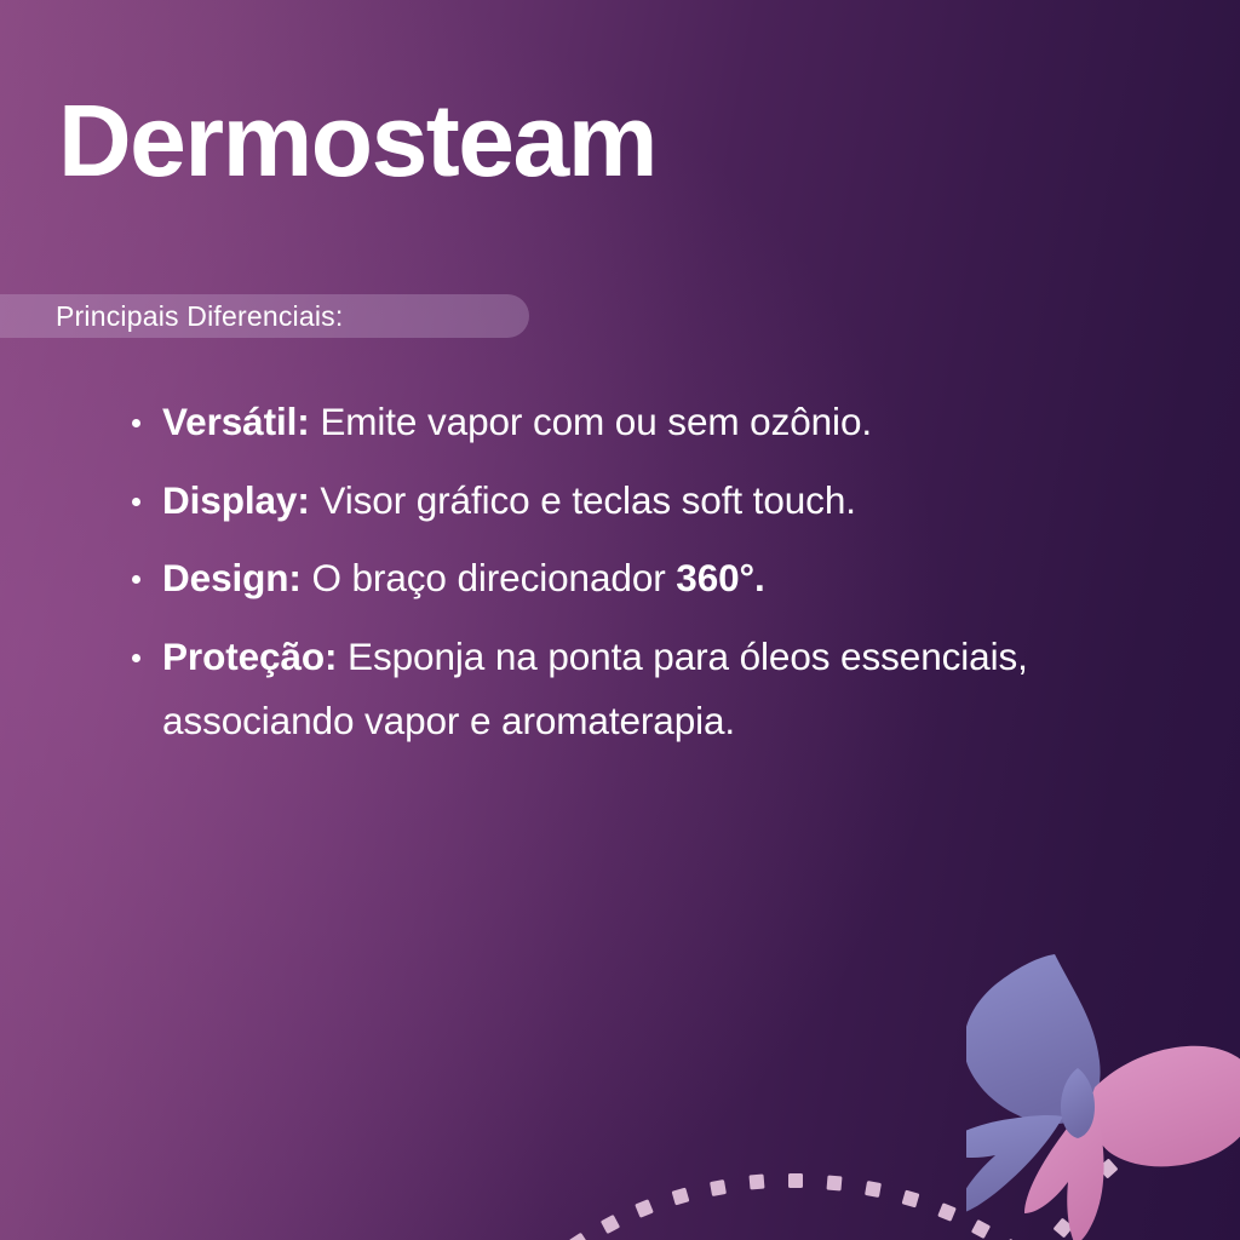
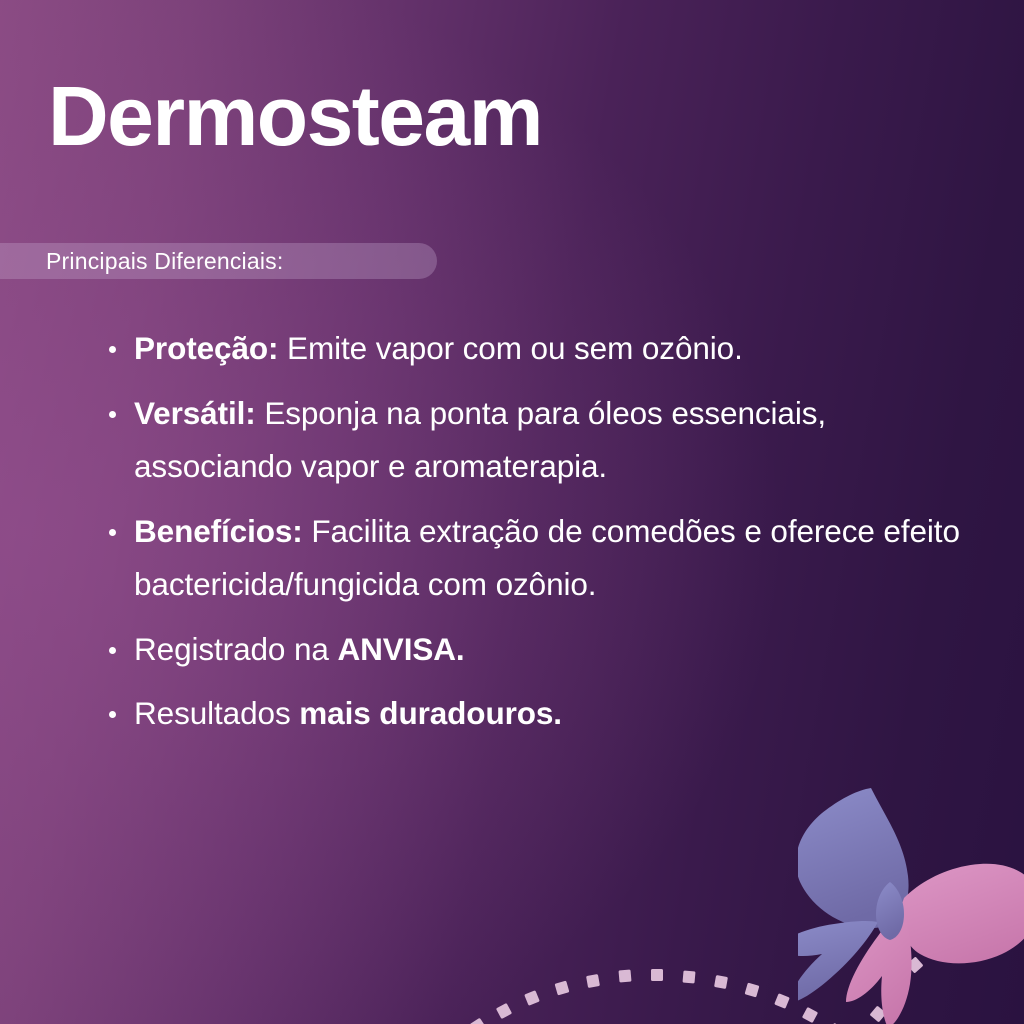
  Dermosteam
  Principais Diferenciais:
- Versátil: Emite vapor com ou sem ozônio.
+ Proteção: Emite vapor com ou sem ozônio.
- Display: Visor gráfico e teclas soft touch.
- Design: O braço direcionador 360°.
- Proteção: Esponja na ponta para óleos essenciais, associando vapor e aromaterapia.
+ Versátil: Esponja na ponta para óleos essenciais, associando vapor e aromaterapia.
+ Benefícios: Facilita extração de comedões e oferece efeito bactericida/fungicida com ozônio.
+ Registrado na ANVISA.
+ Resultados mais duradouros.
